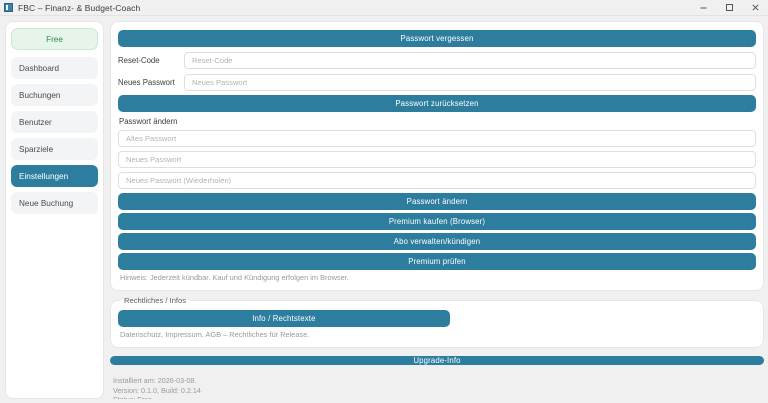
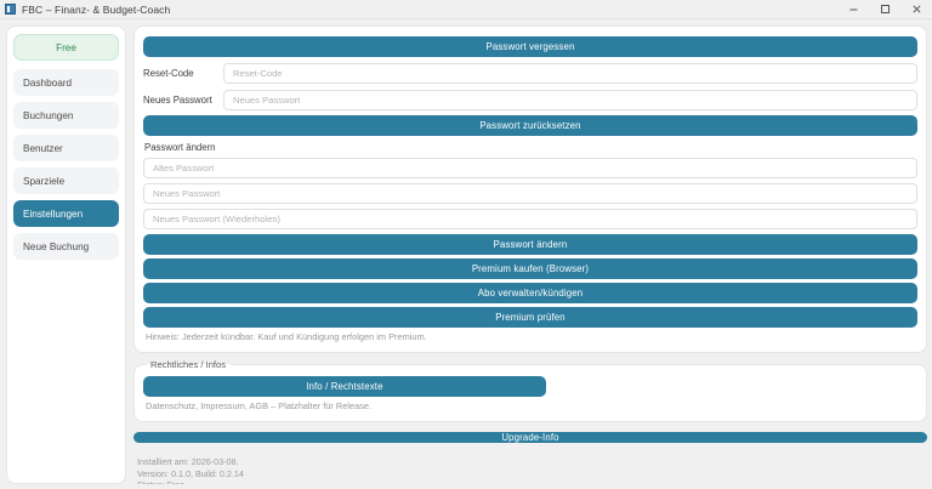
  FBC – Finanz- & Budget-Coach
  Free
  Dashboard
  Buchungen
  Benutzer
  Sparziele
  Einstellungen
  Neue Buchung
  Passwort vergessen
  Reset-Code
  Reset-Code
  Neues Passwort
  Neues Passwort
  Passwort zurücksetzen
  Passwort ändern
  Altes Passwort
  Neues Passwort
  Neues Passwort (Wiederholen)
  Passwort ändern
  Premium kaufen (Browser)
  Abo verwalten/kündigen
  Premium prüfen
- Hinweis: Jederzeit kündbar. Kauf und Kündigung erfolgen im Browser.
+ Hinweis: Jederzeit kündbar. Kauf und Kündigung erfolgen im Premium.
  Rechtliches / Infos
  Info / Rechtstexte
- Datenschutz, Impressum, AGB – Rechtliches für Release.
+ Datenschutz, Impressum, AGB – Platzhalter für Release.
  Upgrade-Info
  Installiert am: 2026-03-08.
  Version: 0.1.0, Build: 0.2.14
